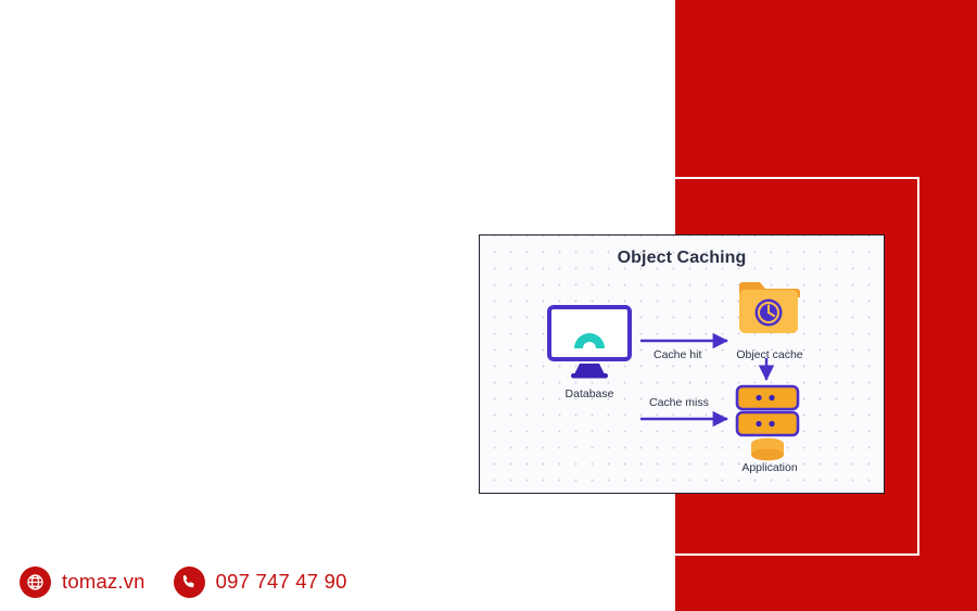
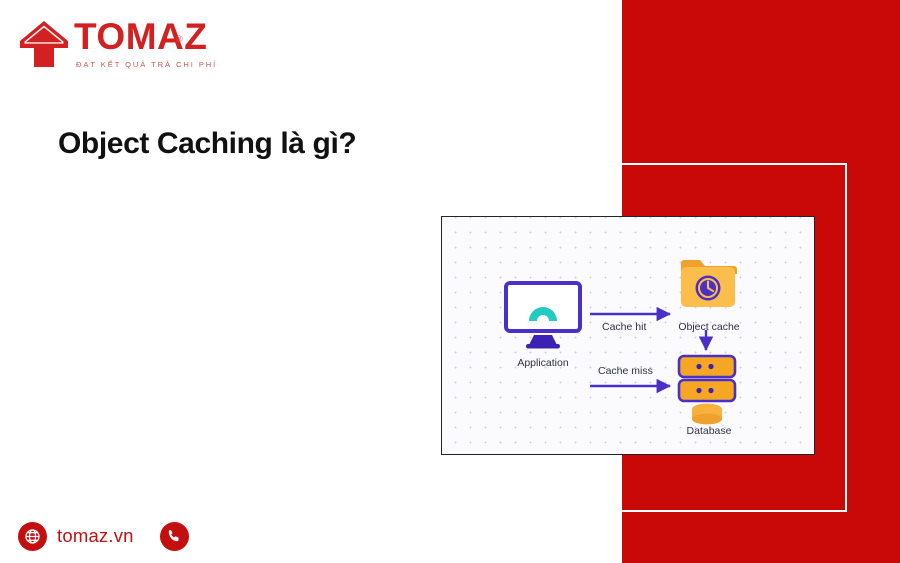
+ TOMAZ
+ ®
+ ĐẠT KẾT QUẢ TRẢ CHI PHÍ
+ Object Caching là gì?
  tomaz.vn
- 097 747 47 90
- Object Caching
- Database
+ Application
  Object cache
- Application
+ Database
  Cache hit
  Cache miss
